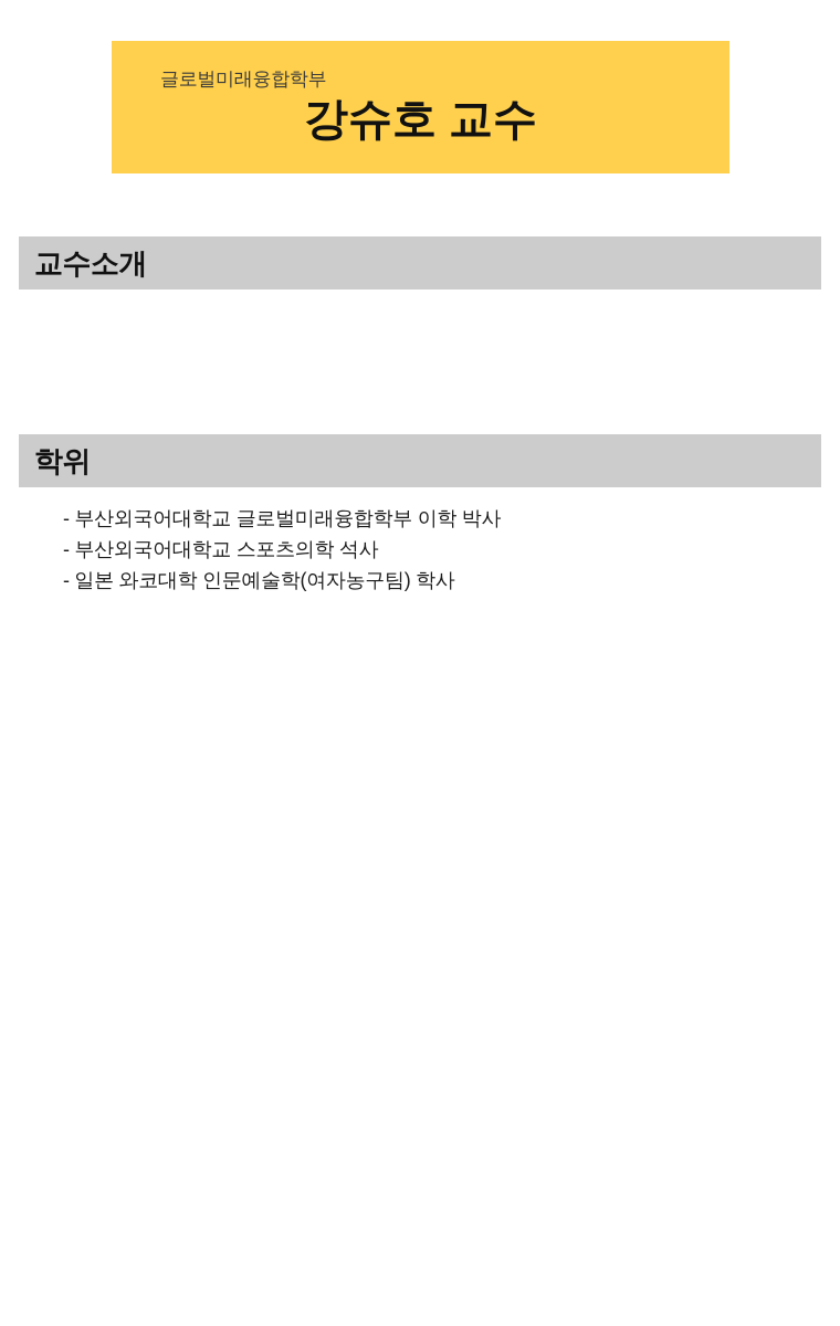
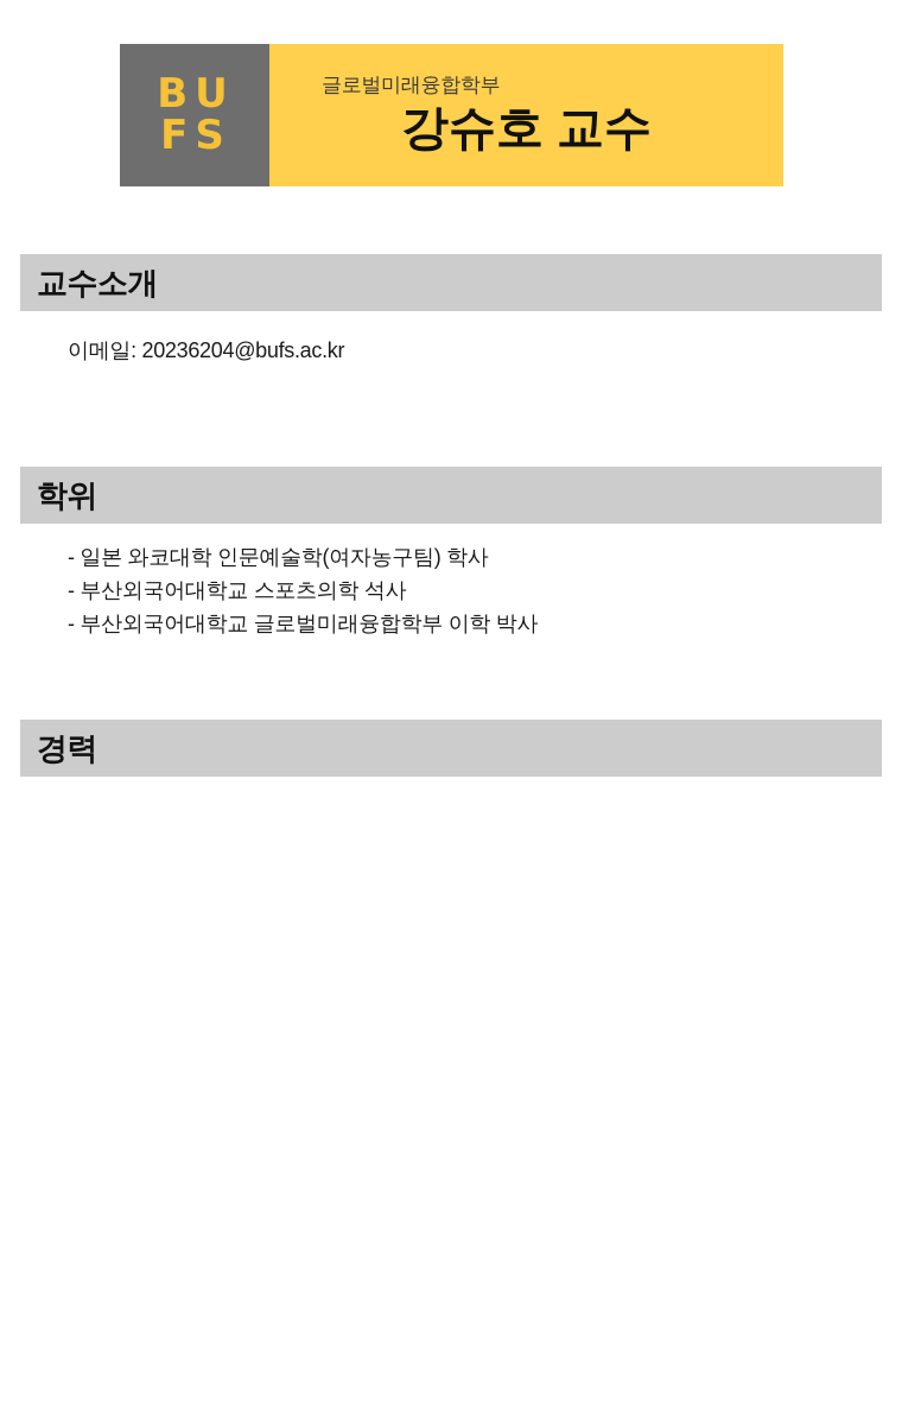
+ B
+ U
+ F
+ S
  글로벌미래융합학부
  강슈호 교수
  교수소개
+ 이메일: 20236204@bufs.ac.kr
  학위
- - 부산외국어대학교 글로벌미래융합학부 이학 박사
+ - 일본 와코대학 인문예술학(여자농구팀) 학사
  - 부산외국어대학교 스포츠의학 석사
- - 일본 와코대학 인문예술학(여자농구팀) 학사
+ - 부산외국어대학교 글로벌미래융합학부 이학 박사
+ 경력
